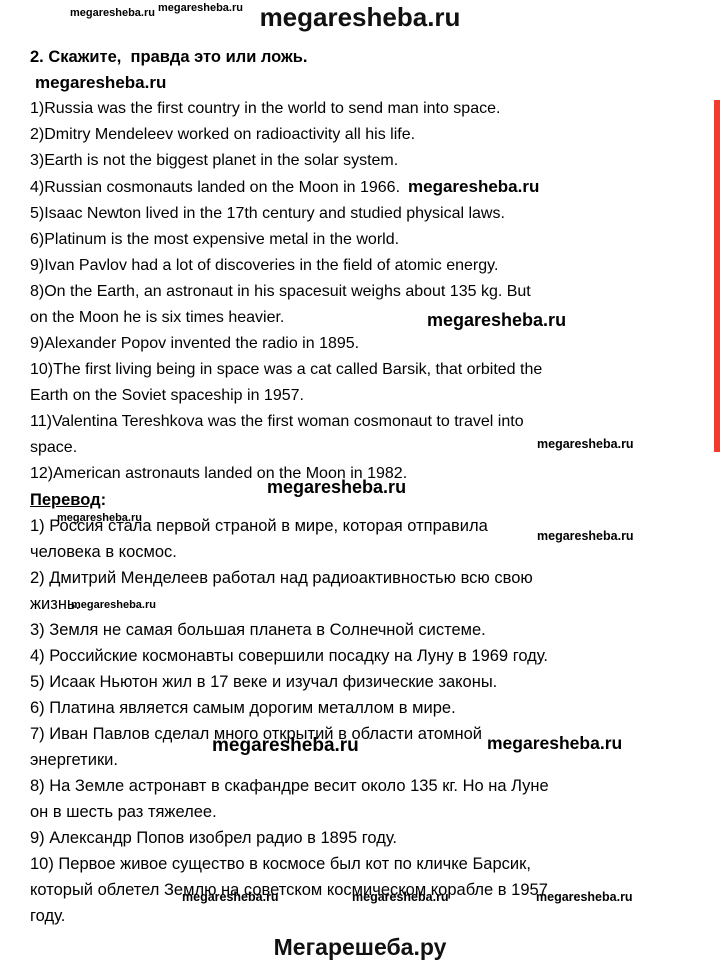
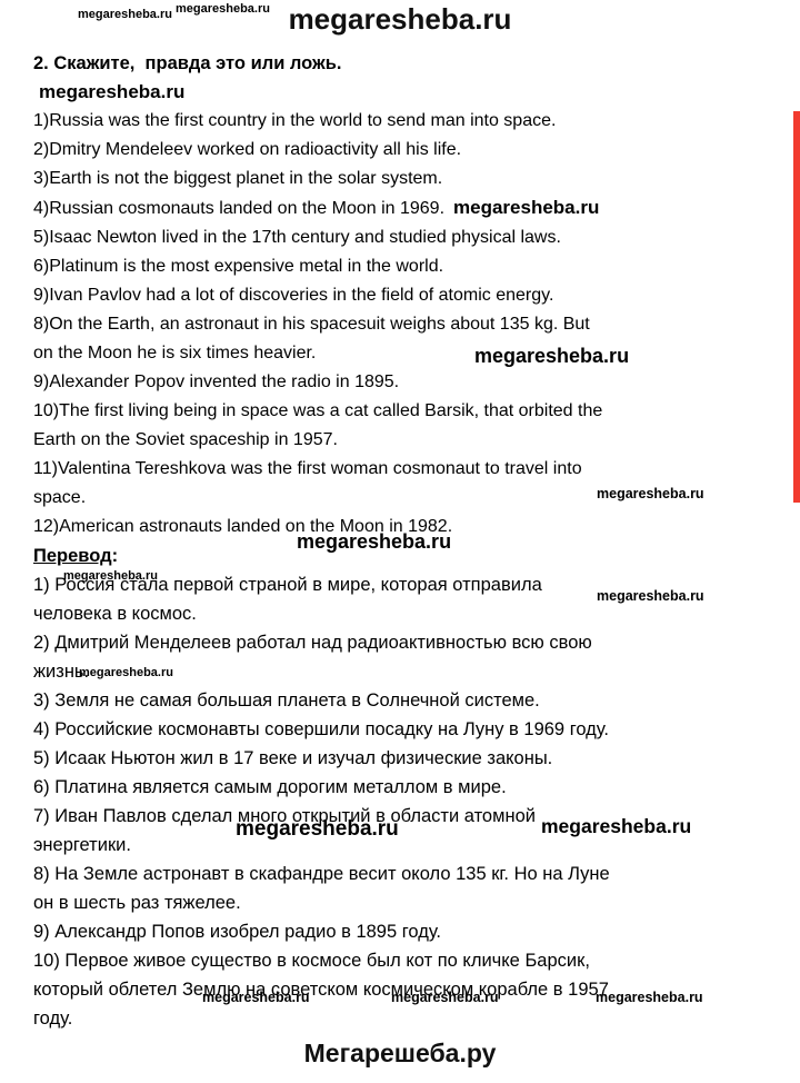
  megaresheba.ru
  megaresheba.ru
  megaresheba.ru
  2. Скажите, правда это или ложь.
  megaresheba.ru
  1)Russia was the first country in the world to send man into space.
  2)Dmitry Mendeleev worked on radioactivity all his life.
  3)Earth is not the biggest planet in the solar system.
- 4)Russian cosmonauts landed on the Moon in 1966. megaresheba.ru
+ 4)Russian cosmonauts landed on the Moon in 1969. megaresheba.ru
  5)Isaac Newton lived in the 17th century and studied physical laws.
  6)Platinum is the most expensive metal in the world.
  9)Ivan Pavlov had a lot of discoveries in the field of atomic energy.
  8)On the Earth, an astronaut in his spacesuit weighs about 135 kg. But
  on the Moon he is six times heavier.
  9)Alexander Popov invented the radio in 1895.
  10)The first living being in space was a cat called Barsik, that orbited the
  Earth on the Soviet spaceship in 1957.
  11)Valentina Tereshkova was the first woman cosmonaut to travel into
  space.
  12)American astronauts landed on the Moon in 1982.
  Перевод:
  1) Россия стала первой страной в мире, которая отправила
  человека в космос.
  2) Дмитрий Менделеев работал над радиоактивностью всю свою
  жизнь.
  3) Земля не самая большая планета в Солнечной системе.
  4) Российские космонавты совершили посадку на Луну в 1969 году.
  5) Исаак Ньютон жил в 17 веке и изучал физические законы.
  6) Платина является самым дорогим металлом в мире.
  7) Иван Павлов сделал много открытий в области атомной
  энергетики.
  8) На Земле астронавт в скафандре весит около 135 кг. Но на Луне
  он в шесть раз тяжелее.
  9) Александр Попов изобрел радио в 1895 году.
  10) Первое живое существо в космосе был кот по кличке Барсик,
  который облетел Землю на советском космическом корабле в 1957
  году.
  megaresheba.ru
  megaresheba.ru
  megaresheba.ru
  megaresheba.ru
  megaresheba.ru
  megaresheba.ru
  megaresheba.ru
  megaresheba.ru
  megaresheba.ru
  megaresheba.ru
  megaresheba.ru
  Мегарешеба.ру
